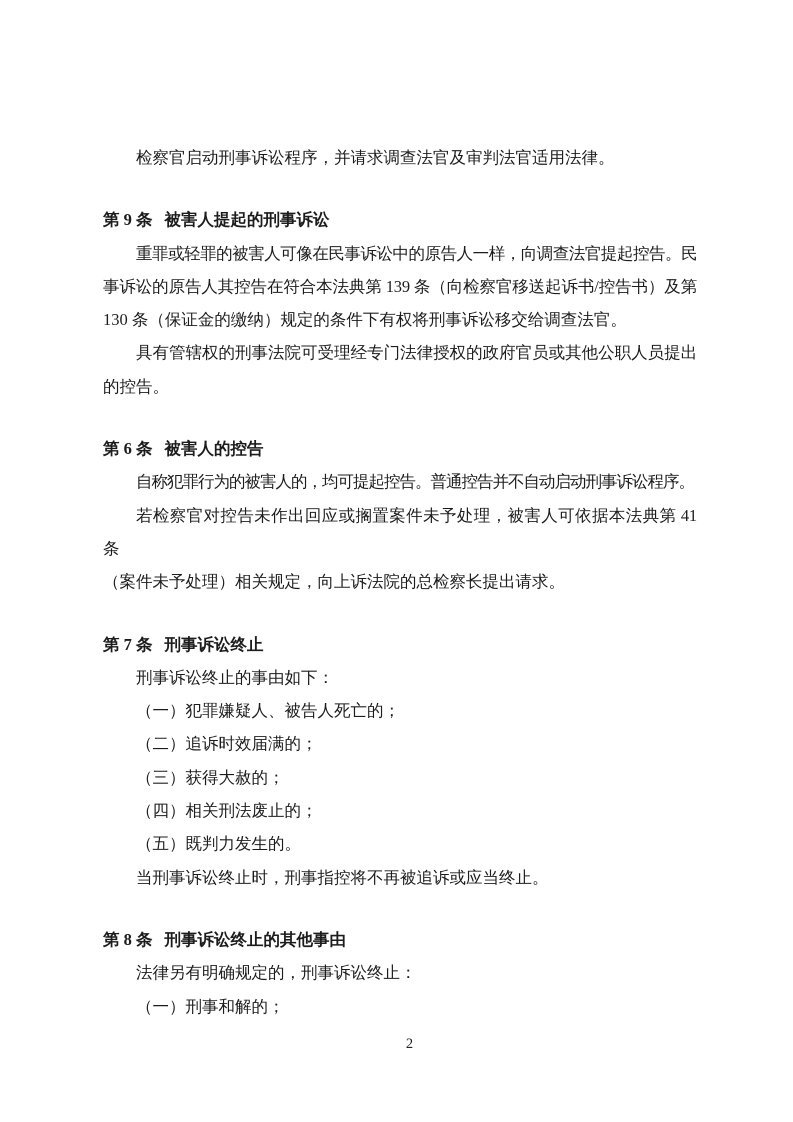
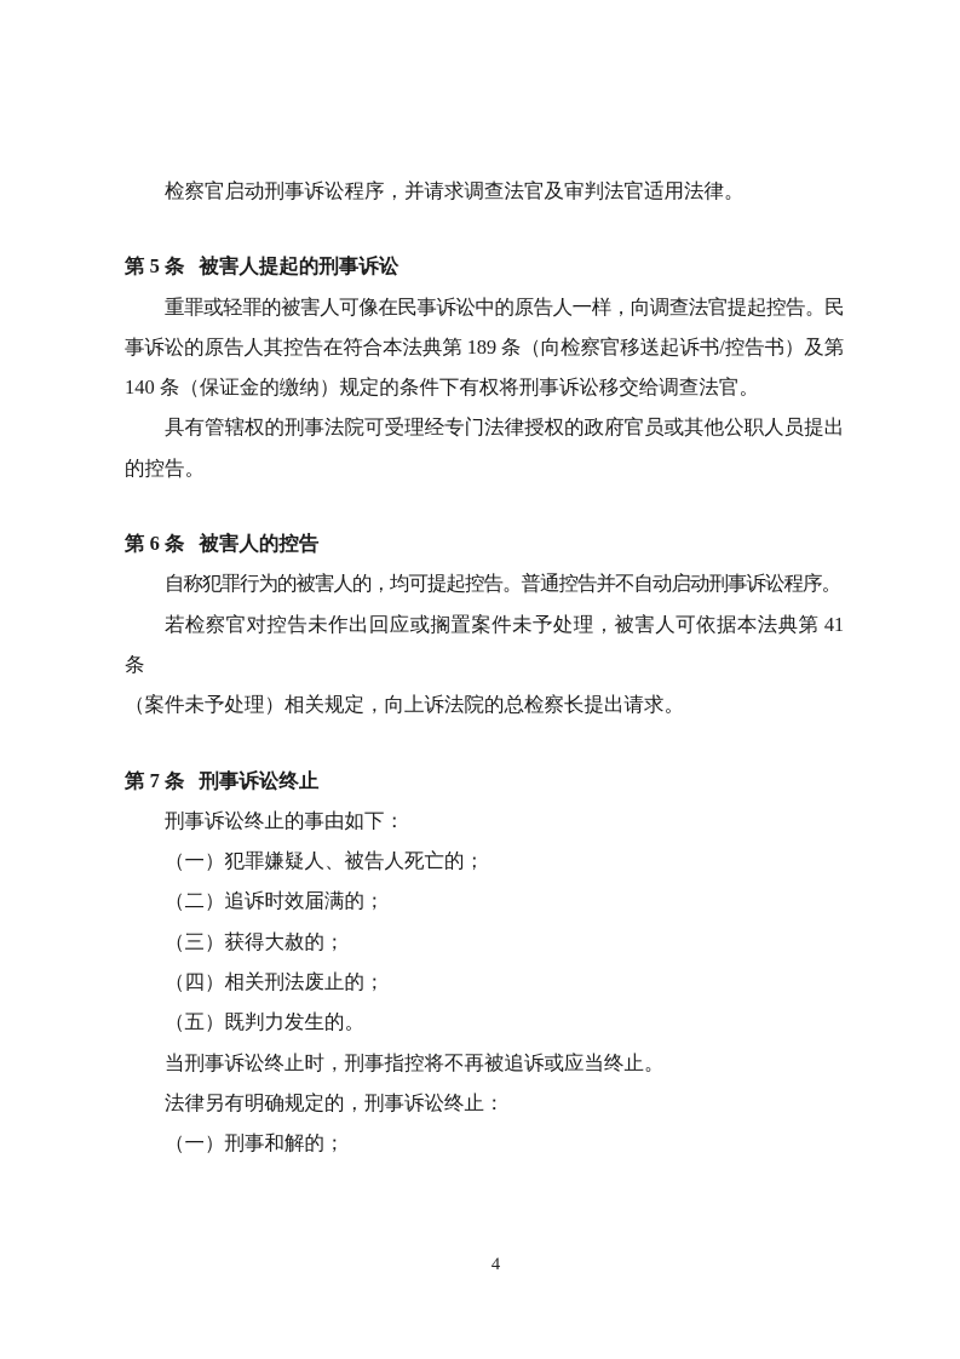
  检察官启动刑事诉讼程序，并请求调查法官及审判法官适用法律。
- 第 9 条 被害人提起的刑事诉讼
+ 第 5 条 被害人提起的刑事诉讼
  重罪或轻罪的被害人可像在民事诉讼中的原告人一样，向调查法官提起控告。民
- 事诉讼的原告人其控告在符合本法典第 139 条（向检察官移送起诉书/控告书）及第
+ 事诉讼的原告人其控告在符合本法典第 189 条（向检察官移送起诉书/控告书）及第
- 130 条（保证金的缴纳）规定的条件下有权将刑事诉讼移交给调查法官。
+ 140 条（保证金的缴纳）规定的条件下有权将刑事诉讼移交给调查法官。
  具有管辖权的刑事法院可受理经专门法律授权的政府官员或其他公职人员提出
  的控告。
  第 6 条 被害人的控告
  自称犯罪行为的被害人的，均可提起控告。普通控告并不自动启动刑事诉讼程序。
  若检察官对控告未作出回应或搁置案件未予处理，被害人可依据本法典第 41 条
  （案件未予处理）相关规定，向上诉法院的总检察长提出请求。
  第 7 条 刑事诉讼终止
  刑事诉讼终止的事由如下：
  （一）犯罪嫌疑人、被告人死亡的；
  （二）追诉时效届满的；
  （三）获得大赦的；
  （四）相关刑法废止的；
  （五）既判力发生的。
  当刑事诉讼终止时，刑事指控将不再被追诉或应当终止。
- 第 8 条 刑事诉讼终止的其他事由
  法律另有明确规定的，刑事诉讼终止：
  （一）刑事和解的；
- 2
+ 4
